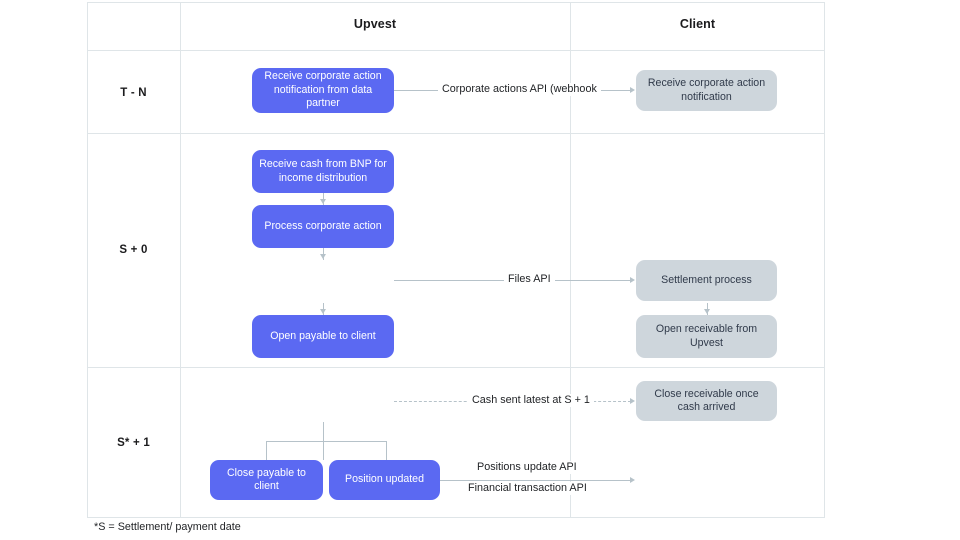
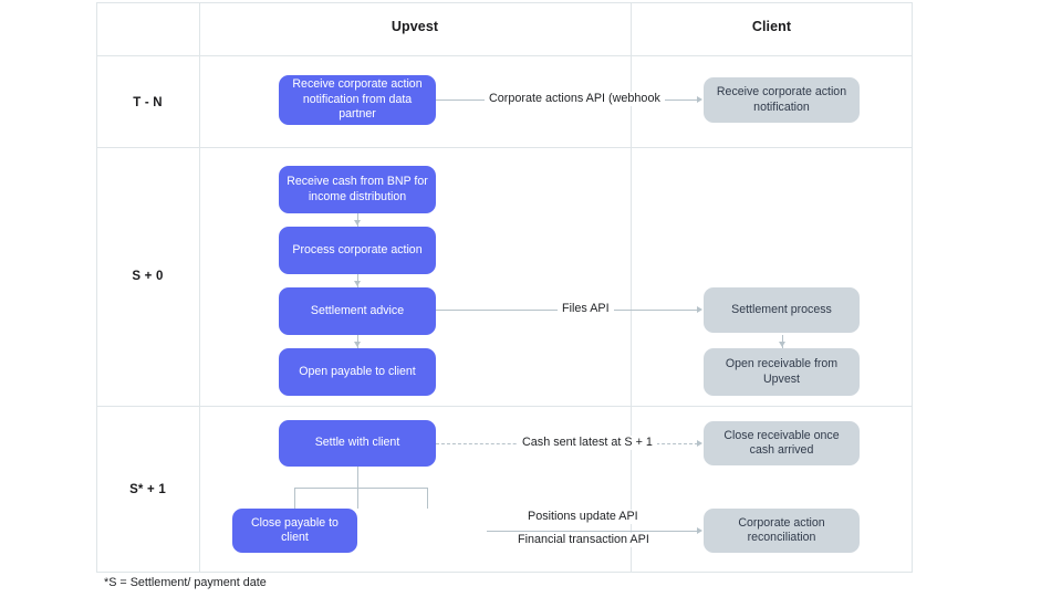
  Upvest
  Client
  T - N
  S + 0
  S* + 1
  Corporate actions API (webhook
  Receive corporate action notification from data partner
  Receive corporate action notification
  Files API
  Receive cash from BNP for income distribution
  Process corporate action
+ Settlement advice
  Open payable to client
  Settlement process
  Open receivable from Upvest
  Cash sent latest at S + 1
  Positions update API
  Financial transaction API
+ Settle with client
  Close payable to client
- Position updated
  Close receivable once cash arrived
+ Corporate action reconciliation
  *S = Settlement/ payment date
